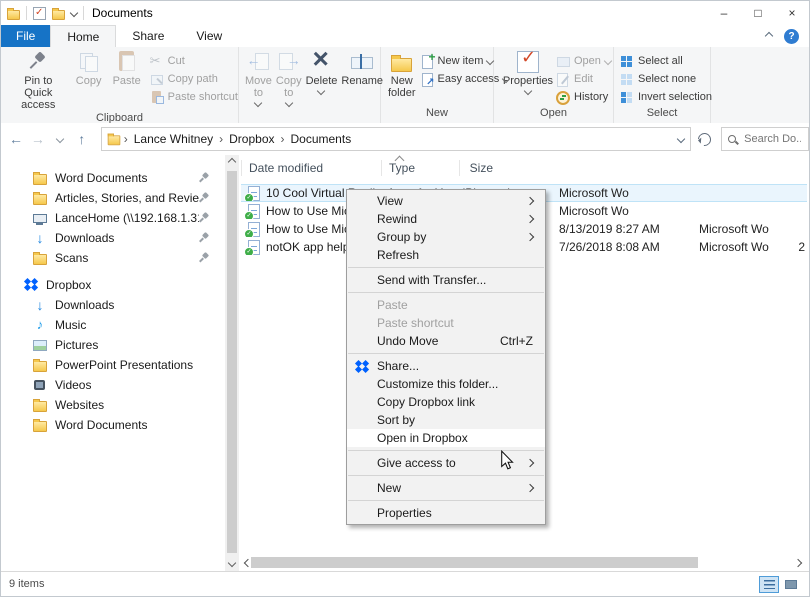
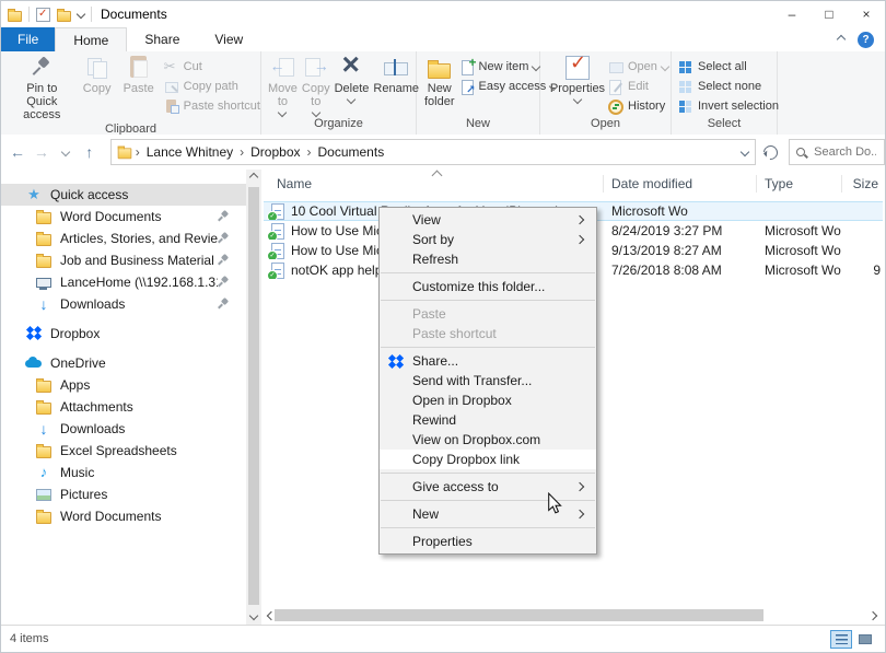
  Documents
  –
  □
  ×
  File
  Home
  Share
  View
  ?
  Pin to Quick access
  Copy
  Paste
  Cut
  Copy path
  Paste shortcut
  Clipboard
  Move to
  Copy to
  Delete
  Rename
+ Organize
  New folder
  New item
  Easy access
  New
  Properties
  Open
  Edit
  History
  Open
  Select all
  Select none
  Invert selection
  Select
  ←
  →
  ↑
  ›
  Lance Whitney
  ›
  Dropbox
  ›
  Documents
  Search Do..
+ Quick access
  Word Documents
  Articles, Stories, and Revie
+ Job and Business Material
  LanceHome (\\192.168.1.3
  Downloads
- Scans
  Dropbox
+ OneDrive
+ Apps
+ Attachments
  Downloads
+ Excel Spreadsheets
  Music
  Pictures
- PowerPoint Presentations
- Videos
- Websites
  Word Documents
+ Name
  Date modified
  Type
  Size
  How to Use Mi
+ 8/24/2019 3:27 PM
  How to Use Mi
- 8/13/2019 8:27 AM
+ 9/13/2019 8:27 AM
  notOK app hel
  7/26/2018 8:08 AM
- 2
+ 9
- 9 items
+ 4 items
  View
- Rewind
+ Sort by
- Group by
  Refresh
- Send with Transfer...
+ Customize this folder...
  Paste
  Paste shortcut
- Undo Move
- Ctrl+Z
  Share...
- Customize this folder...
+ Send with Transfer...
- Copy Dropbox link
+ Open in Dropbox
- Sort by
+ Rewind
+ View on Dropbox.com
- Open in Dropbox
+ Copy Dropbox link
  Give access to
  New
  Properties
